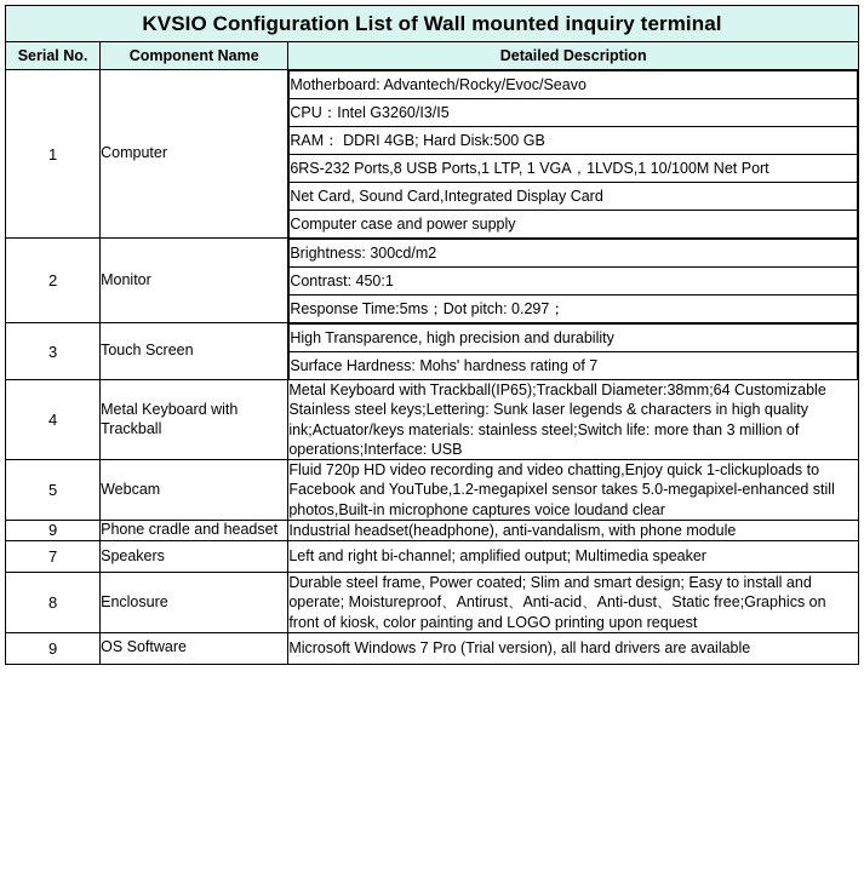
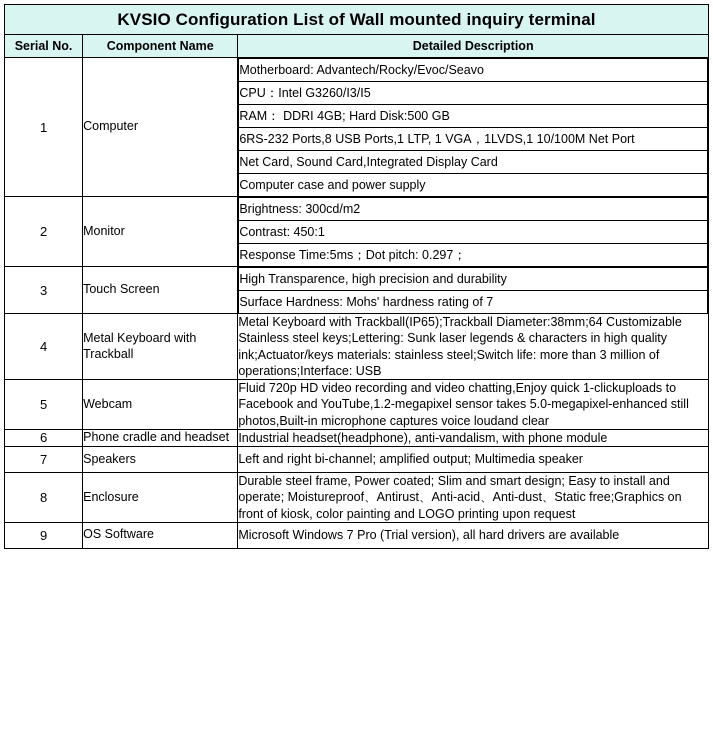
  KVSIO Configuration List of Wall mounted inquiry terminal
  Serial No.	Component Name	Detailed Description
  1	Computer
  Motherboard: Advantech/Rocky/Evoc/Seavo
  CPU：Intel G3260/I3/I5
  RAM： DDRI 4GB; Hard Disk:500 GB
  6RS-232 Ports,8 USB Ports,1 LTP, 1 VGA，1LVDS,1 10/100M Net Port
  Net Card, Sound Card,Integrated Display Card
  Computer case and power supply
  2	Monitor
  Brightness: 300cd/m2
  Contrast: 450:1
  Response Time:5ms；Dot pitch: 0.297；
  3	Touch Screen
  High Transparence, high precision and durability
  Surface Hardness: Mohs' hardness rating of 7
  4	Metal Keyboard with Trackball	Metal Keyboard with Trackball(IP65);Trackball Diameter:38mm;64 Customizable Stainless steel keys;Lettering: Sunk laser legends & characters in high quality ink;Actuator/keys materials: stainless steel;Switch life: more than 3 million of operations;Interface: USB
  5	Webcam	Fluid 720p HD video recording and video chatting,Enjoy quick 1-clickuploads to Facebook and YouTube,1.2-megapixel sensor takes 5.0-megapixel-enhanced still photos,Built-in microphone captures voice loudand clear
- 9	Phone cradle and headset	Industrial headset(headphone), anti-vandalism, with phone module
+ 6	Phone cradle and headset	Industrial headset(headphone), anti-vandalism, with phone module
  7	Speakers	Left and right bi-channel; amplified output; Multimedia speaker
  8	Enclosure	Durable steel frame, Power coated; Slim and smart design; Easy to install and operate; Moistureproof、Antirust、Anti-acid、Anti-dust、Static free;Graphics on front of kiosk, color painting and LOGO printing upon request
  9	OS Software	Microsoft Windows 7 Pro (Trial version), all hard drivers are available
